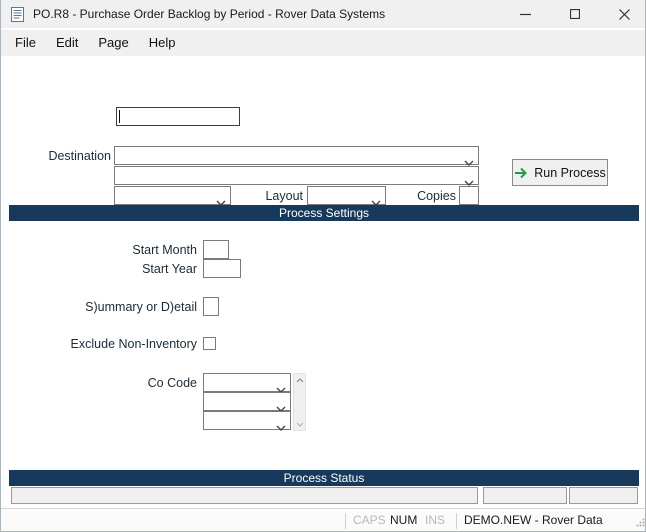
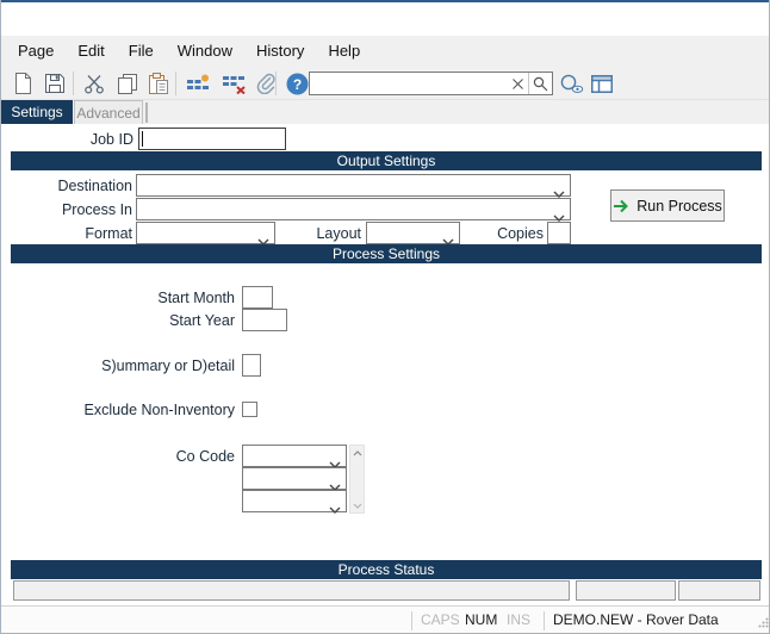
- PO.R8 - Purchase Order Backlog by Period - Rover Data Systems
- File
+ Page
  Edit
- Page
+ File
+ Window
+ History
  Help
+ ?
+ Settings
+ Advanced
+ Job ID
+ Output Settings
  Destination
+ Process In
+ Format
  Layout
  Copies
  Run Process
  Process Settings
  Start Month
  Start Year
  S)ummary or D)etail
  Exclude Non-Inventory
  Co Code
  Process Status
  CAPS
  NUM
  INS
  DEMO.NEW - Rover Data
